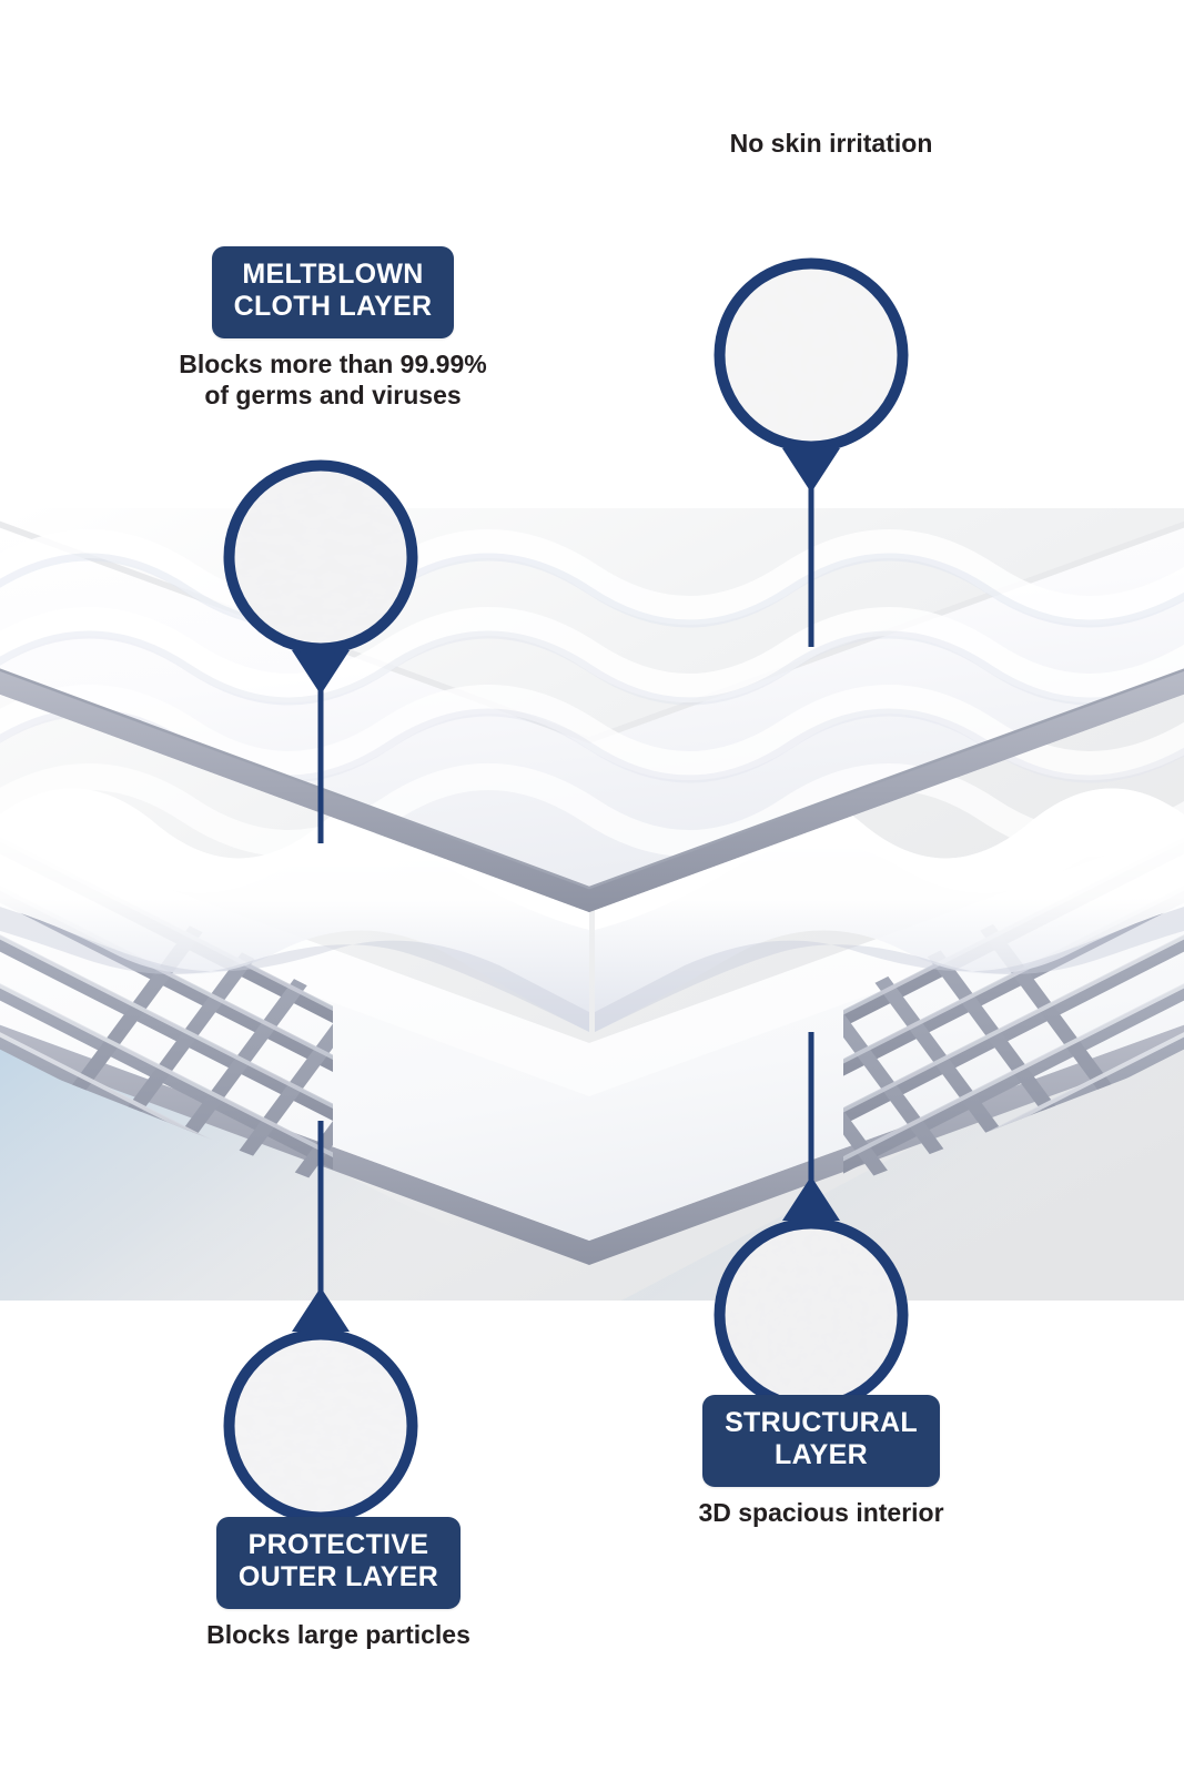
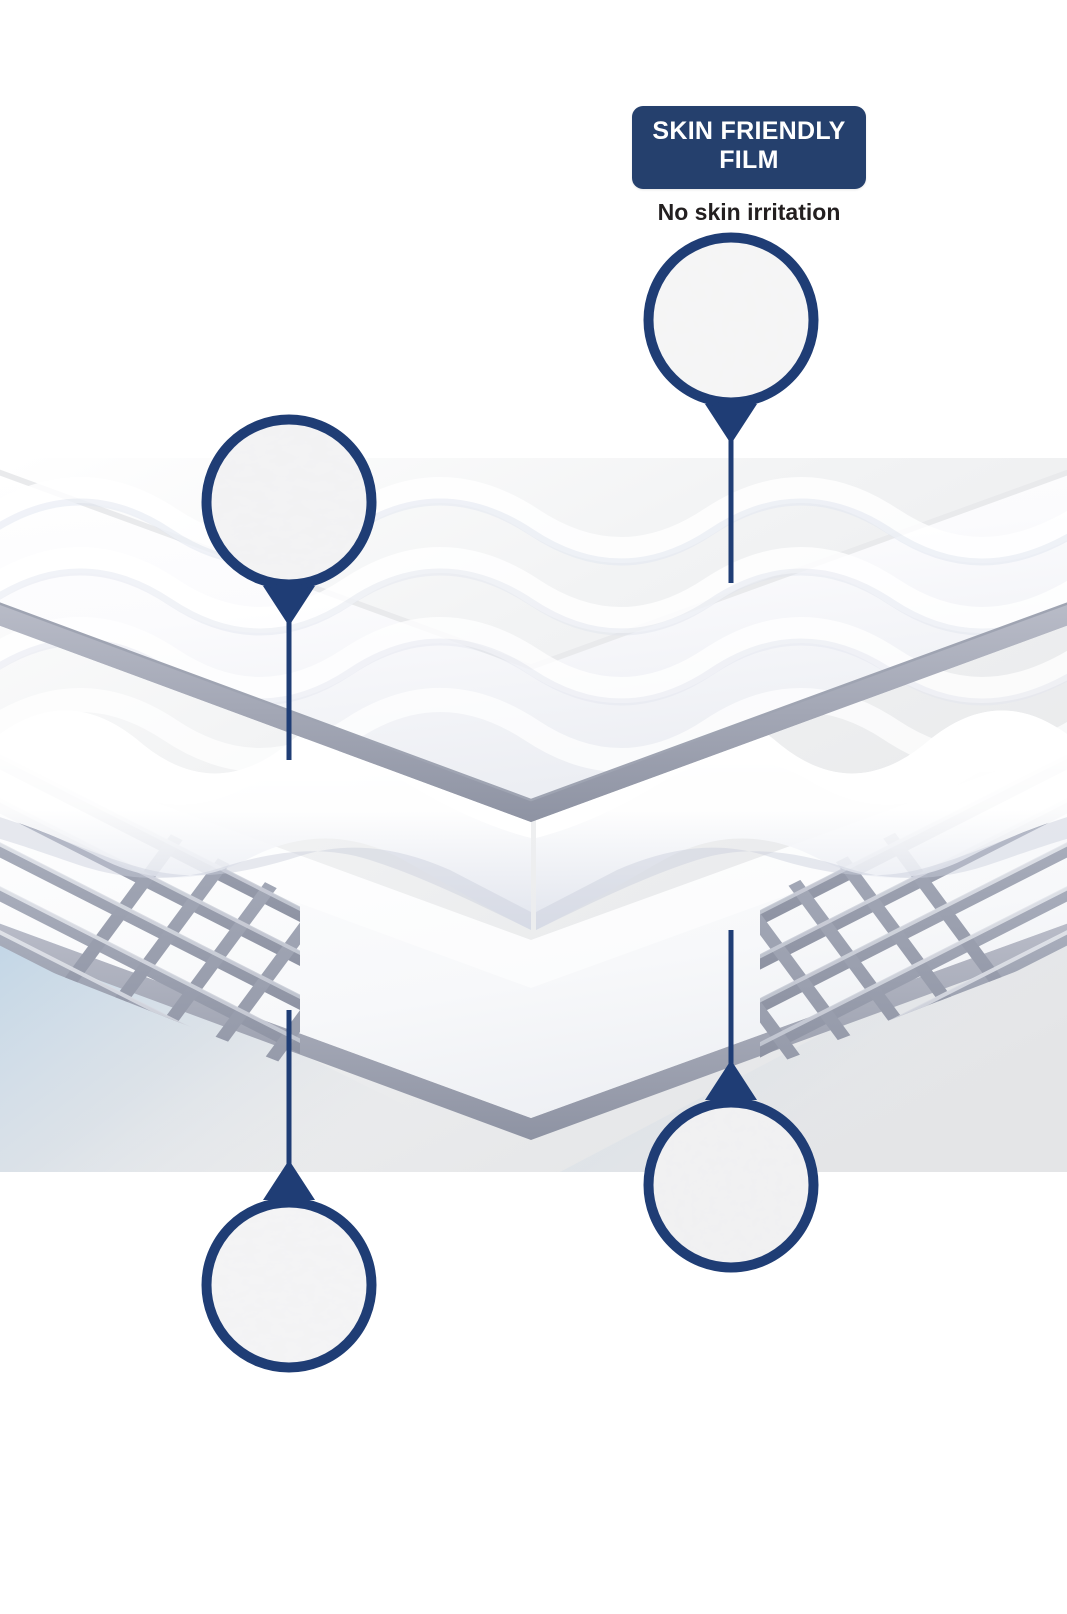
+ SKIN FRIENDLY
+ FILM
  No skin irritation
- MELTBLOWN
- CLOTH LAYER
- Blocks more than 99.99%
- of germs and viruses
- STRUCTURAL
- LAYER
- 3D spacious interior
- PROTECTIVE
- OUTER LAYER
- Blocks large particles
